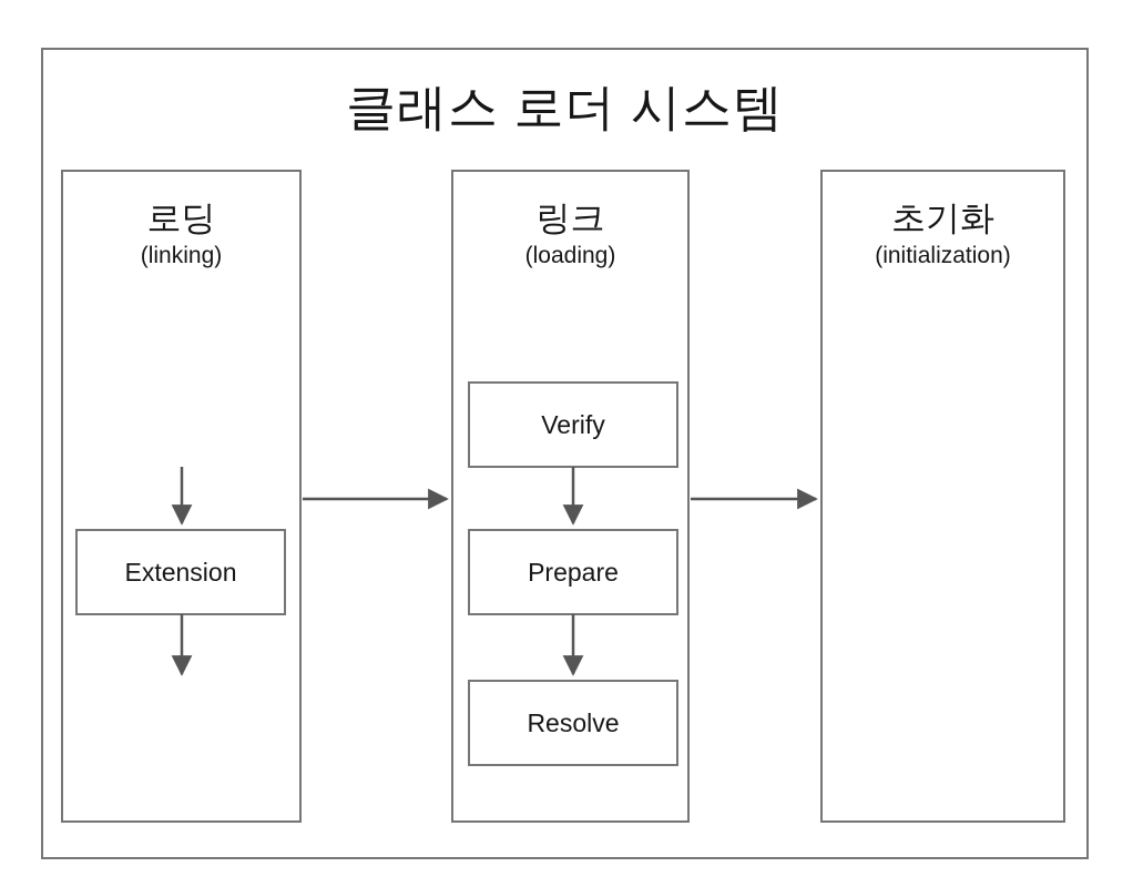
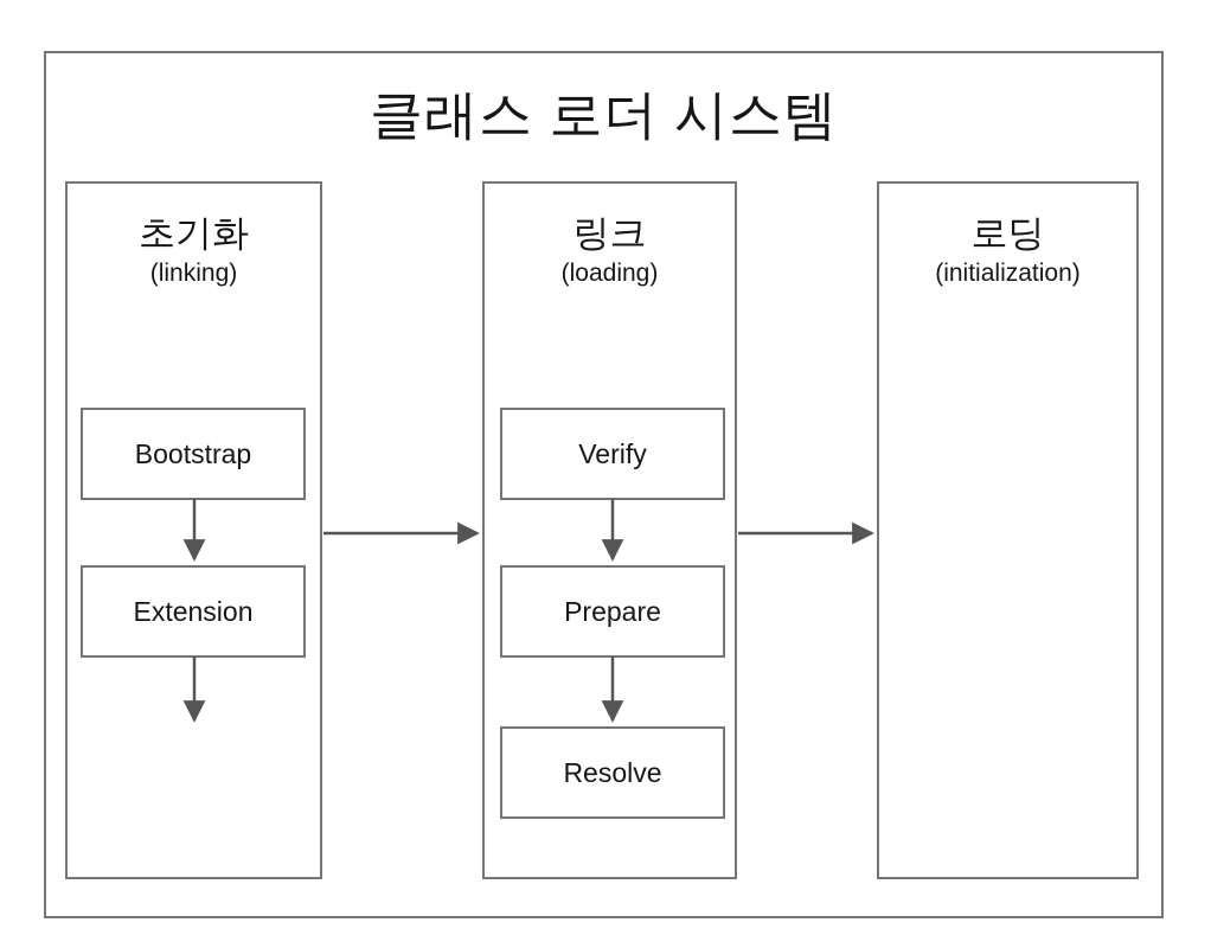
  클래스 로더 시스템
- 로딩
+ 초기화
  (linking)
+ Bootstrap
  Extension
  링크
  (loading)
  Verify
  Prepare
  Resolve
- 초기화
+ 로딩
  (initialization)
